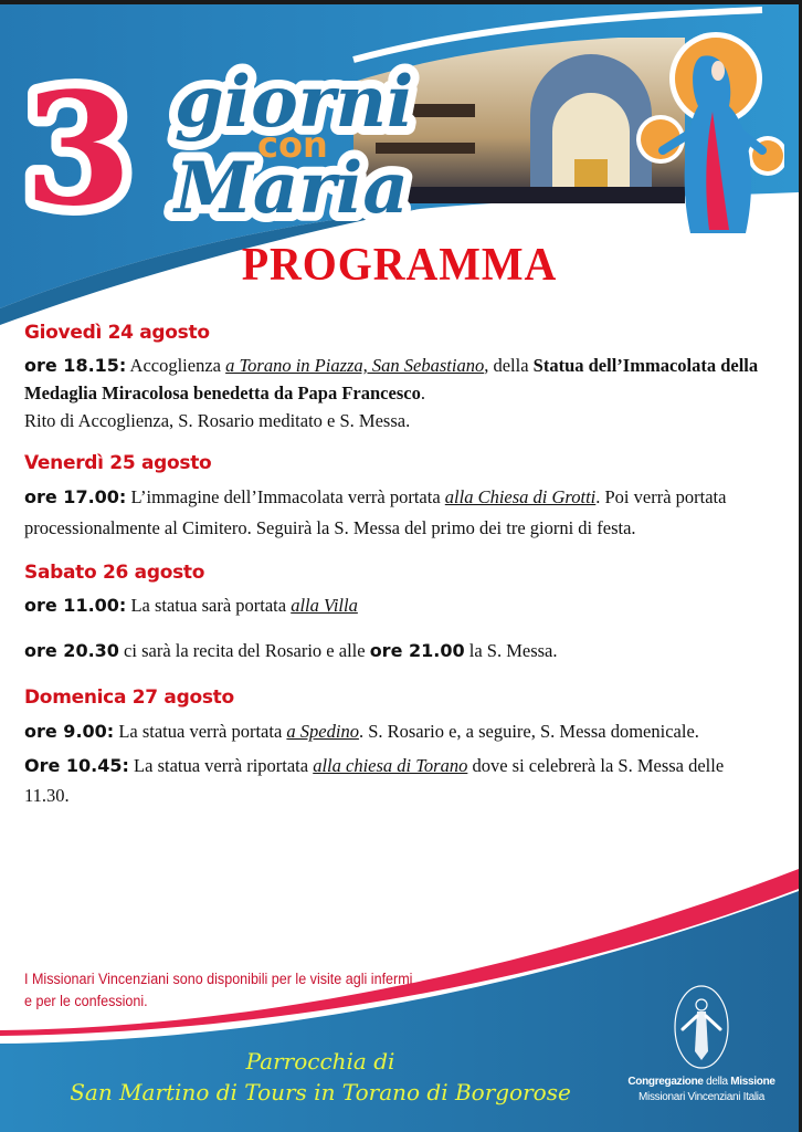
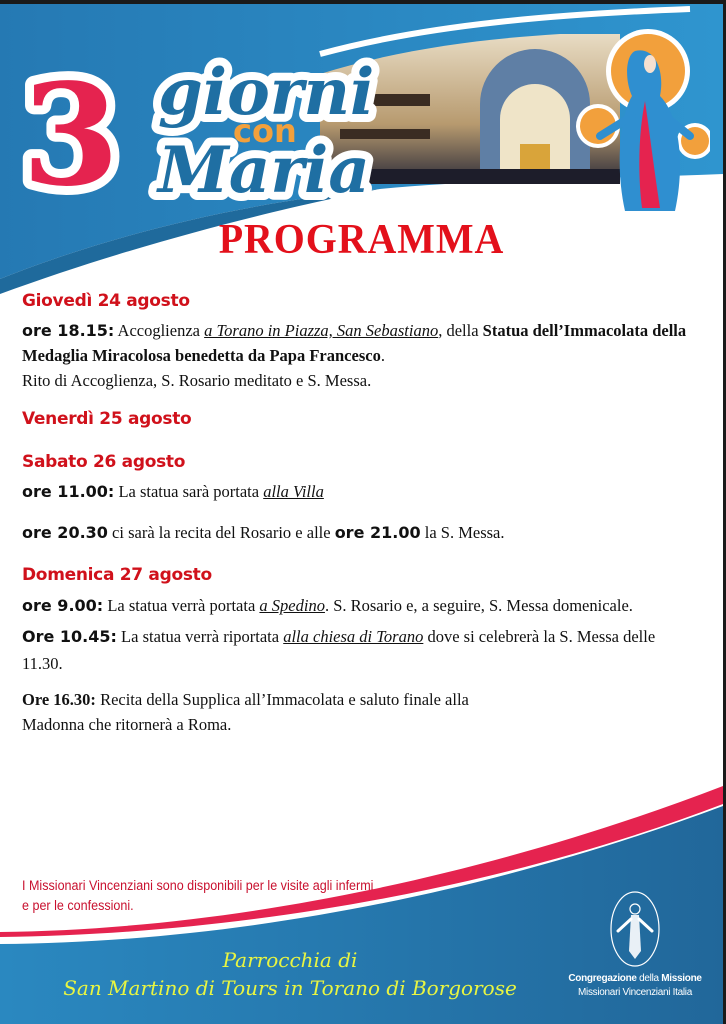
  3
  giorni
  con
  Maria
  PROGRAMMA
  Giovedì 24 agosto
  ore 18.15: Accoglienza a Torano in Piazza, San Sebastiano, della Statua dell’Immacolata della Medaglia Miracolosa benedetta da Papa Francesco.
  Rito di Accoglienza, S. Rosario meditato e S. Messa.
  Venerdì 25 agosto
- ore 17.00: L’immagine dell’Immacolata verrà portata alla Chiesa di Grotti. Poi verrà portata processionalmente al Cimitero. Seguirà la S. Messa del primo dei tre giorni di festa.
  Sabato 26 agosto
  ore 11.00: La statua sarà portata alla Villa
  ore 20.30 ci sarà la recita del Rosario e alle ore 21.00 la S. Messa.
  Domenica 27 agosto
  ore 9.00: La statua verrà portata a Spedino. S. Rosario e, a seguire, S. Messa domenicale.
  Ore 10.45: La statua verrà riportata alla chiesa di Torano dove si celebrerà la S. Messa delle 11.30.
+ Ore 16.30: Recita della Supplica all’Immacolata e saluto finale alla
+ Madonna che ritornerà a Roma.
  I Missionari Vincenziani sono disponibili per le visite agli infermi
  e per le confessioni.
  Parrocchia di
  San Martino di Tours in Torano di Borgorose
  Congregazione della Missione
  Missionari Vincenziani Italia
